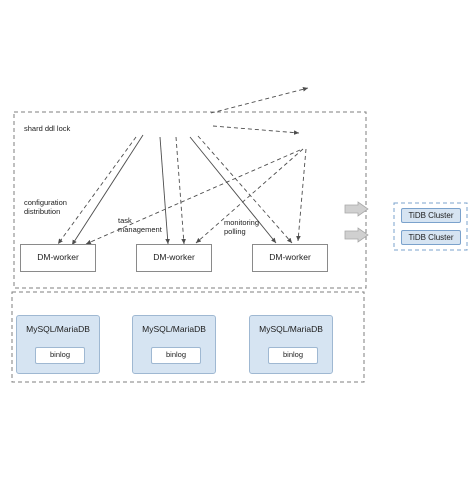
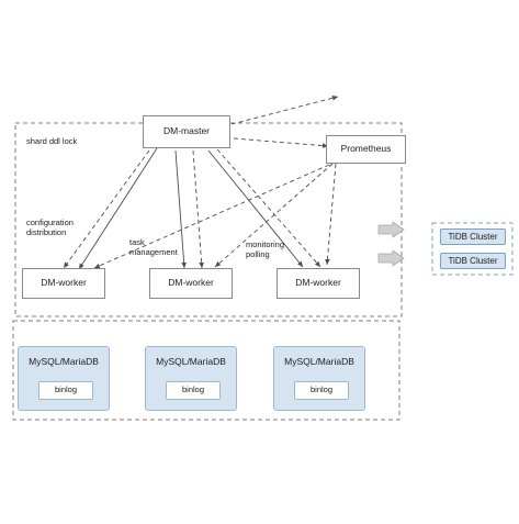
+ DM-master
+ Prometheus
  DM-worker
  DM-worker
  DM-worker
  MySQL/MariaDB
  binlog
  MySQL/MariaDB
  binlog
  MySQL/MariaDB
  binlog
  TiDB Cluster
  TiDB Cluster
  shard ddl lock
  configuration
  distribution
  task
  management
  monitoring
  polling
